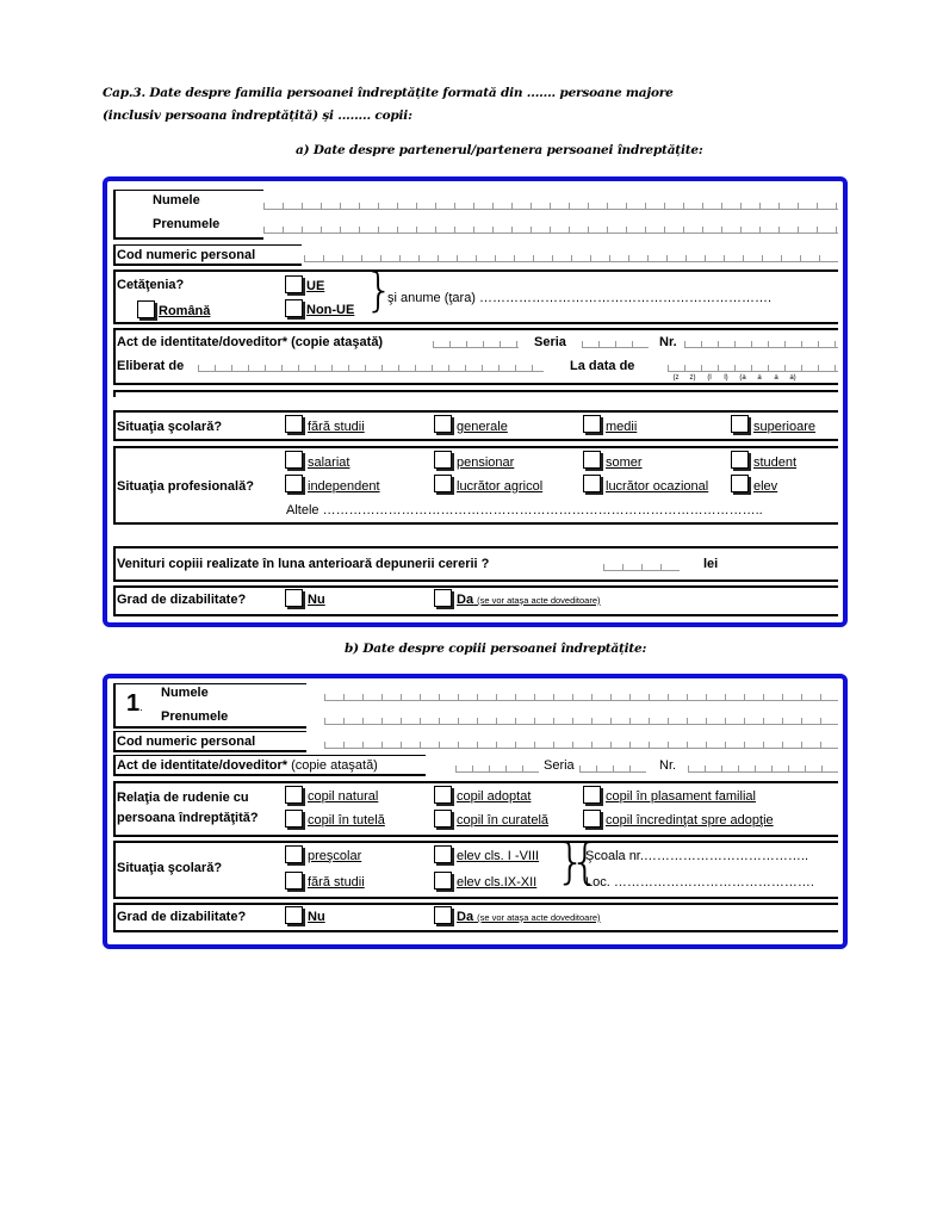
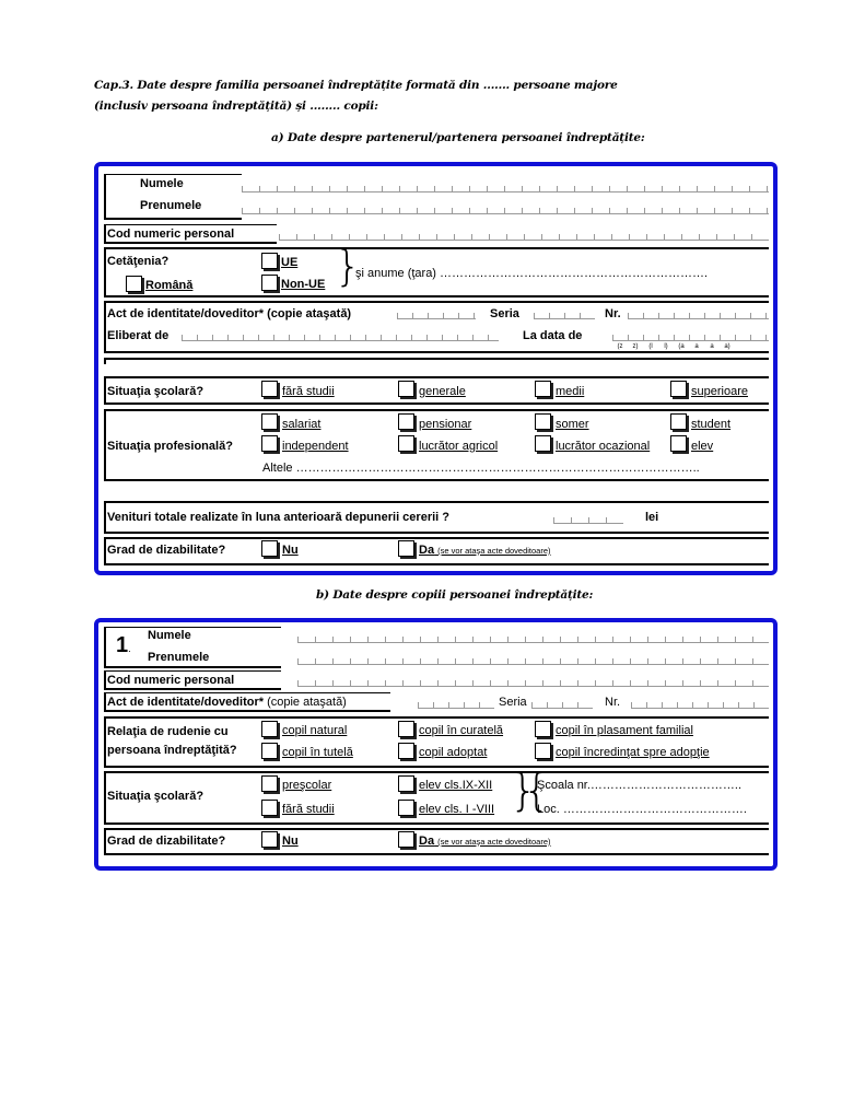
  Cap.3. Date despre familia persoanei îndreptățite formată din ....... persoane majore
  (inclusiv persoana îndreptățită) și ........ copii:
  a) Date despre partenerul/partenera persoanei îndreptățite:
  Numele
  Prenumele
  Cod numeric personal
  Cetăţenia?
  Română
  UE
  Non-UE
  }
  şi anume (ţara) ………………………………………………………….
  Act de identitate/doveditor* (copie ataşată)
  Seria
  Nr.
  Eliberat de
  La data de
  Situaţia şcolară?
  fără studii
  generale
  medii
  superioare
  Situaţia profesională?
  salariat
  pensionar
  somer
  student
  independent
  lucrător agricol
  lucrător ocazional
  elev
  Altele ………………………………………………………………………………………..
- Venituri copiii realizate în luna anterioară depunerii cererii ?
+ Venituri totale realizate în luna anterioară depunerii cererii ?
  lei
  Grad de dizabilitate?
  Nu
  Da (se vor ataşa acte doveditoare)
  b) Date despre copiii persoanei îndreptățite:
  1.
  Numele
  Prenumele
  Cod numeric personal
  Act de identitate/doveditor* (copie ataşată)
  Seria
  Nr.
  Relaţia de rudenie cu
  persoana îndreptăţită?
  copil natural
- copil adoptat
+ copil în curatelă
  copil în plasament familial
  copil în tutelă
- copil în curatelă
+ copil adoptat
  copil încredinţat spre adopţie
  Situaţia şcolară?
  preşcolar
- elev cls. I -VIII
+ elev cls.IX-XII
  fără studii
- elev cls.IX-XII
+ elev cls. I -VIII
  }
  {
  Şcoala nr.………………………………..
  Loc. ……………………………………….
  Grad de dizabilitate?
  Nu
  Da (se vor ataşa acte doveditoare)
